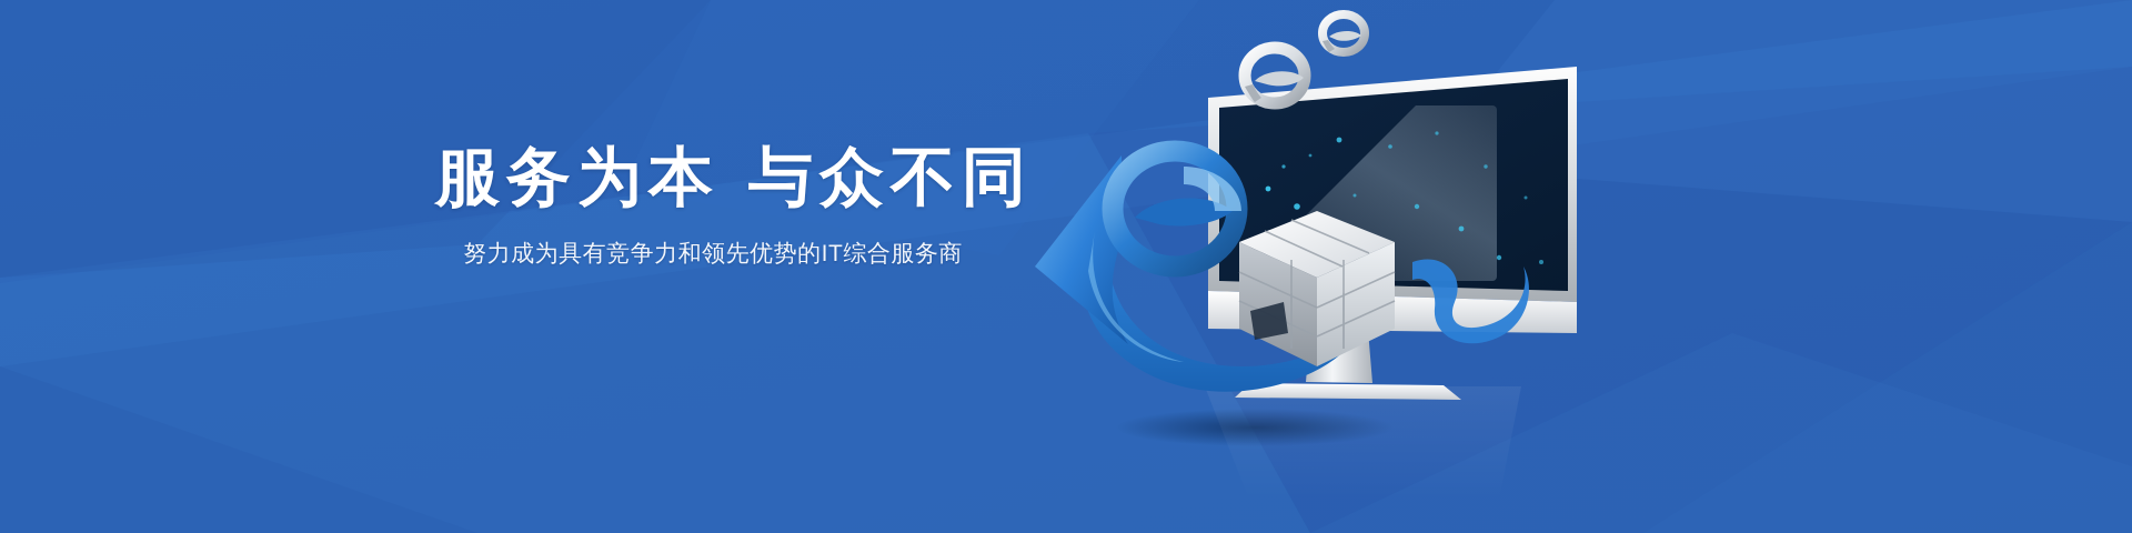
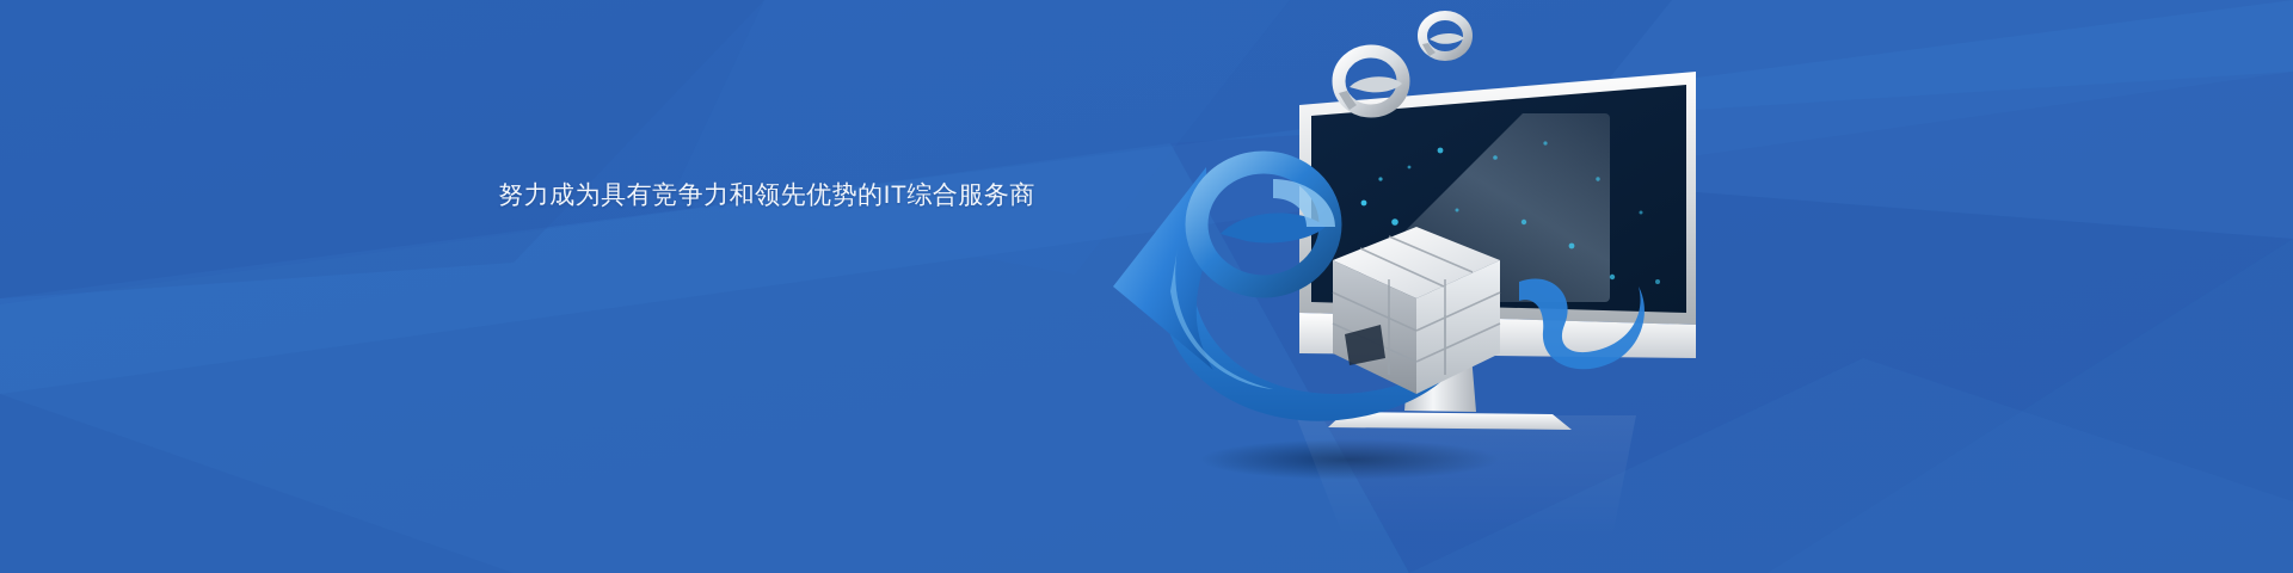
- 服务为本 与众不同
  努力成为具有竞争力和领先优势的IT综合服务商
